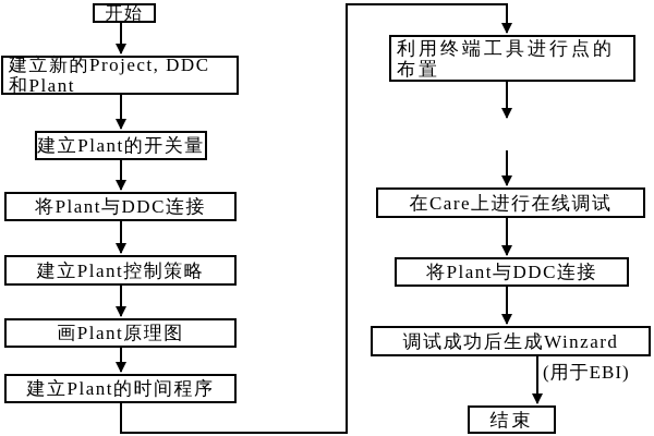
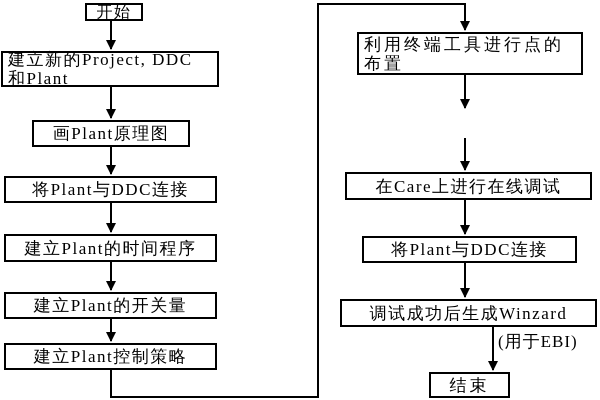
  开始
  建立新的Project, DDC
  和Plant
- 建立Plant的开关量
+ 画Plant原理图
  将Plant与DDC连接
- 建立Plant控制策略
+ 建立Plant的时间程序
- 画Plant原理图
+ 建立Plant的开关量
- 建立Plant的时间程序
+ 建立Plant控制策略
  利用终端工具进行点的
  布置
  在Care上进行在线调试
  将Plant与DDC连接
  调试成功后生成Winzard
  (用于EBI)
  结束
